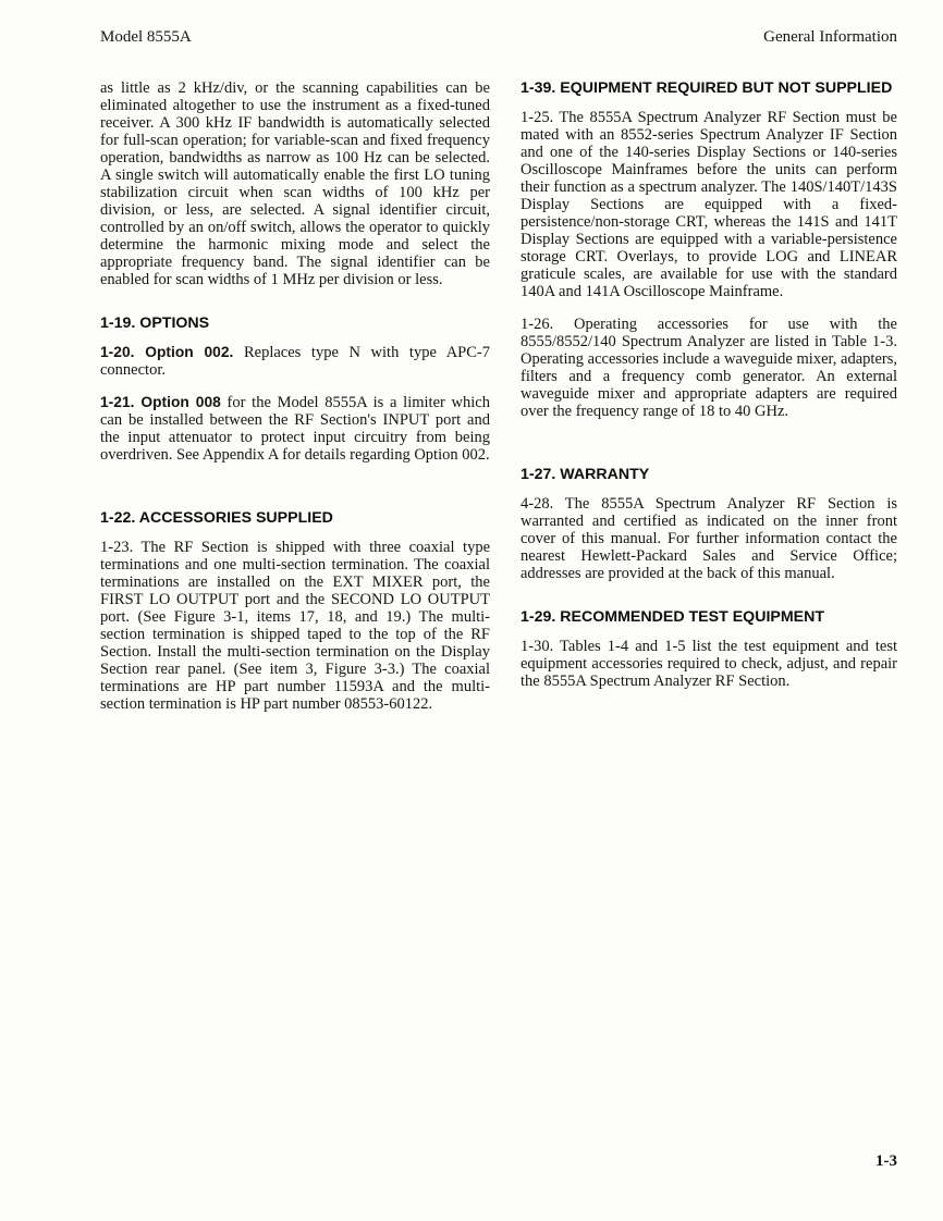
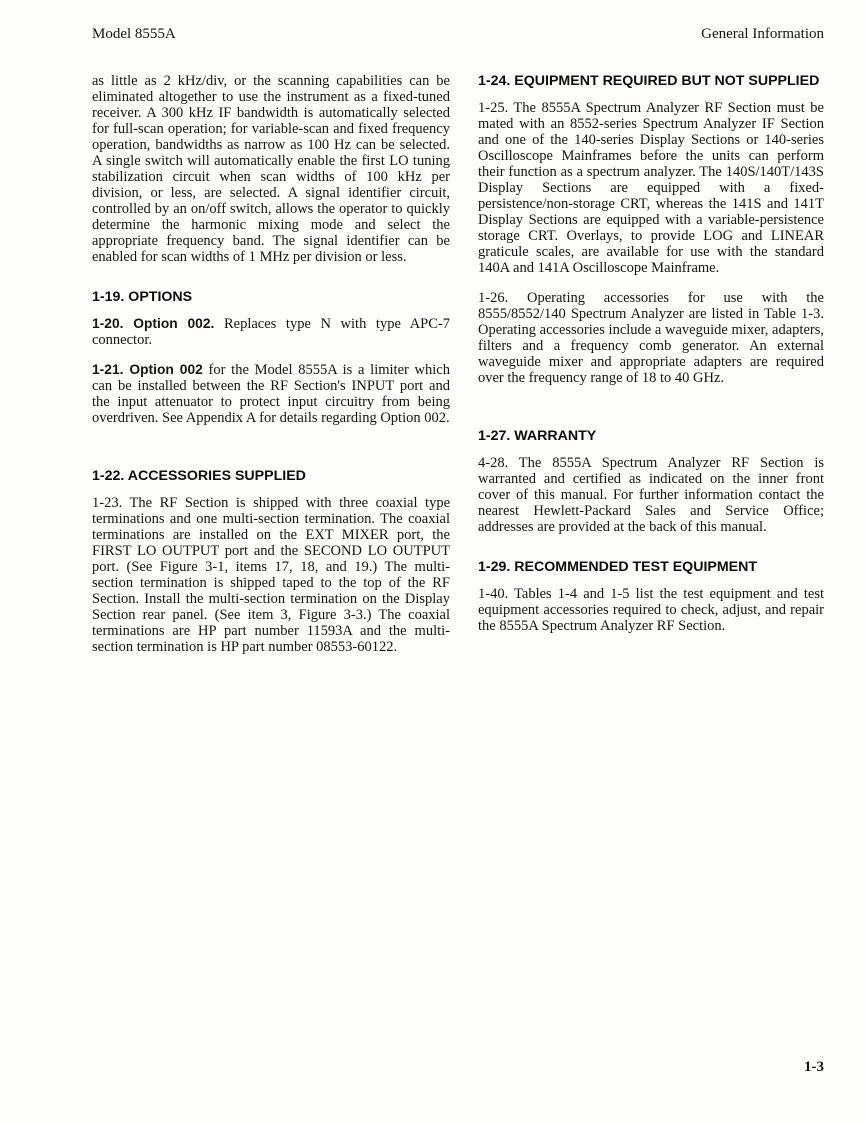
  Model 8555A
  General Information
  as little as 2 kHz/div, or the scanning capabilities can be eliminated altogether to use the instrument as a fixed-tuned receiver. A 300 kHz IF bandwidth is automatically selected for full-scan operation; for variable-scan and fixed frequency operation, bandwidths as narrow as 100 Hz can be selected. A single switch will automatically enable the first LO tuning stabilization circuit when scan widths of 100 kHz per division, or less, are selected. A signal identifier circuit, controlled by an on/off switch, allows the operator to quickly determine the harmonic mixing mode and select the appropriate frequency band. The signal identifier can be enabled for scan widths of 1 MHz per division or less.
  1-19. OPTIONS
  1-20. Option 002. Replaces type N with type APC-7 connector.
- 1-21. Option 008 for the Model 8555A is a limiter which can be installed between the RF Section's INPUT port and the input attenuator to protect input circuitry from being overdriven. See Appendix A for details regarding Option 002.
+ 1-21. Option 002 for the Model 8555A is a limiter which can be installed between the RF Section's INPUT port and the input attenuator to protect input circuitry from being overdriven. See Appendix A for details regarding Option 002.
  1-22. ACCESSORIES SUPPLIED
  1-23. The RF Section is shipped with three coaxial type terminations and one multi-section termination. The coaxial terminations are installed on the EXT MIXER port, the FIRST LO OUTPUT port and the SECOND LO OUTPUT port. (See Figure 3-1, items 17, 18, and 19.) The multi-section termination is shipped taped to the top of the RF Section. Install the multi-section termination on the Display Section rear panel. (See item 3, Figure 3-3.) The coaxial terminations are HP part number 11593A and the multi-section termination is HP part number 08553-60122.
- 1-39. EQUIPMENT REQUIRED BUT NOT SUPPLIED
+ 1-24. EQUIPMENT REQUIRED BUT NOT SUPPLIED
  1-25. The 8555A Spectrum Analyzer RF Section must be mated with an 8552-series Spectrum Analyzer IF Section and one of the 140-series Display Sections or 140-series Oscilloscope Mainframes before the units can perform their function as a spectrum analyzer. The 140S/140T/143S Display Sections are equipped with a fixed-persistence/non-storage CRT, whereas the 141S and 141T Display Sections are equipped with a variable-persistence storage CRT. Overlays, to provide LOG and LINEAR graticule scales, are available for use with the standard 140A and 141A Oscilloscope Mainframe.
  1-26. Operating accessories for use with the 8555/8552/140 Spectrum Analyzer are listed in Table 1-3. Operating accessories include a waveguide mixer, adapters, filters and a frequency comb generator. An external waveguide mixer and appropriate adapters are required over the frequency range of 18 to 40 GHz.
  1-27. WARRANTY
  4-28. The 8555A Spectrum Analyzer RF Section is warranted and certified as indicated on the inner front cover of this manual. For further information contact the nearest Hewlett-Packard Sales and Service Office; addresses are provided at the back of this manual.
  1-29. RECOMMENDED TEST EQUIPMENT
- 1-30. Tables 1-4 and 1-5 list the test equipment and test equipment accessories required to check, adjust, and repair the 8555A Spectrum Analyzer RF Section.
+ 1-40. Tables 1-4 and 1-5 list the test equipment and test equipment accessories required to check, adjust, and repair the 8555A Spectrum Analyzer RF Section.
  1-3
